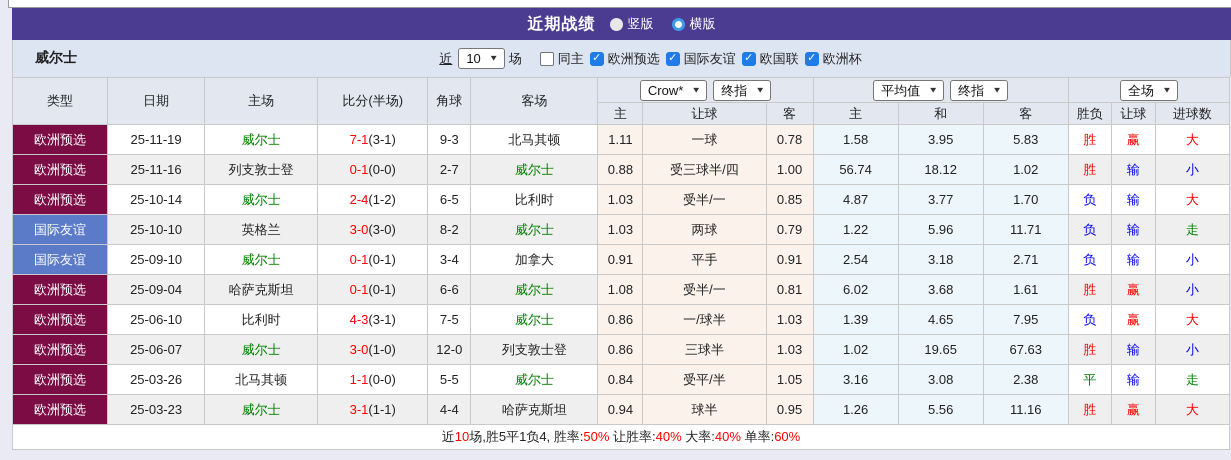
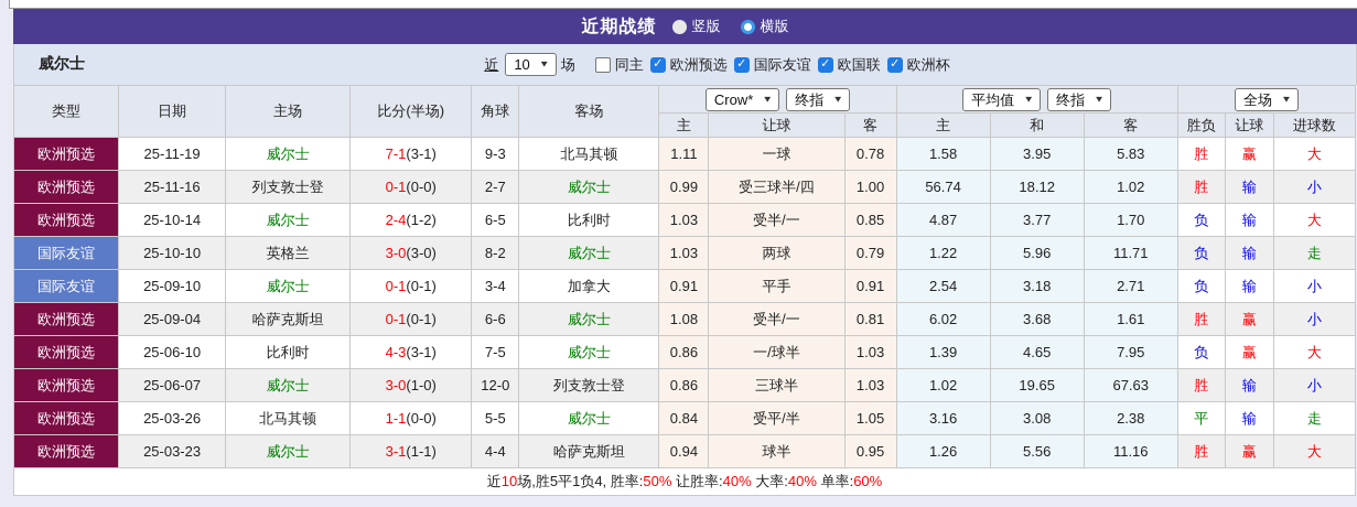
  近期战绩
  竖版
  横版
  威尔士
  近
  10
  ▼
  场
  同主
  ✓
  欧洲预选
  ✓
  国际友谊
  ✓
  欧国联
  ✓
  欧洲杯
  类型	日期	主场	比分(半场)	角球	客场	Crow* ▼ 终指 ▼	平均值 ▼ 终指 ▼	全场 ▼
  主	让球	客	主	和	客	胜负	让球	进球数
  欧洲预选	25-11-19	威尔士	7-1(3-1)	9-3	北马其顿	1.11	一球	0.78	1.58	3.95	5.83	胜	赢	大
- 欧洲预选	25-11-16	列支敦士登	0-1(0-0)	2-7	威尔士	0.88	受三球半/四	1.00	56.74	18.12	1.02	胜	输	小
+ 欧洲预选	25-11-16	列支敦士登	0-1(0-0)	2-7	威尔士	0.99	受三球半/四	1.00	56.74	18.12	1.02	胜	输	小
  欧洲预选	25-10-14	威尔士	2-4(1-2)	6-5	比利时	1.03	受半/一	0.85	4.87	3.77	1.70	负	输	大
  国际友谊	25-10-10	英格兰	3-0(3-0)	8-2	威尔士	1.03	两球	0.79	1.22	5.96	11.71	负	输	走
  国际友谊	25-09-10	威尔士	0-1(0-1)	3-4	加拿大	0.91	平手	0.91	2.54	3.18	2.71	负	输	小
  欧洲预选	25-09-04	哈萨克斯坦	0-1(0-1)	6-6	威尔士	1.08	受半/一	0.81	6.02	3.68	1.61	胜	赢	小
  欧洲预选	25-06-10	比利时	4-3(3-1)	7-5	威尔士	0.86	一/球半	1.03	1.39	4.65	7.95	负	赢	大
  欧洲预选	25-06-07	威尔士	3-0(1-0)	12-0	列支敦士登	0.86	三球半	1.03	1.02	19.65	67.63	胜	输	小
  欧洲预选	25-03-26	北马其顿	1-1(0-0)	5-5	威尔士	0.84	受平/半	1.05	3.16	3.08	2.38	平	输	走
  欧洲预选	25-03-23	威尔士	3-1(1-1)	4-4	哈萨克斯坦	0.94	球半	0.95	1.26	5.56	11.16	胜	赢	大
  近10场,胜5平1负4, 胜率:50% 让胜率:40% 大率:40% 单率:60%
